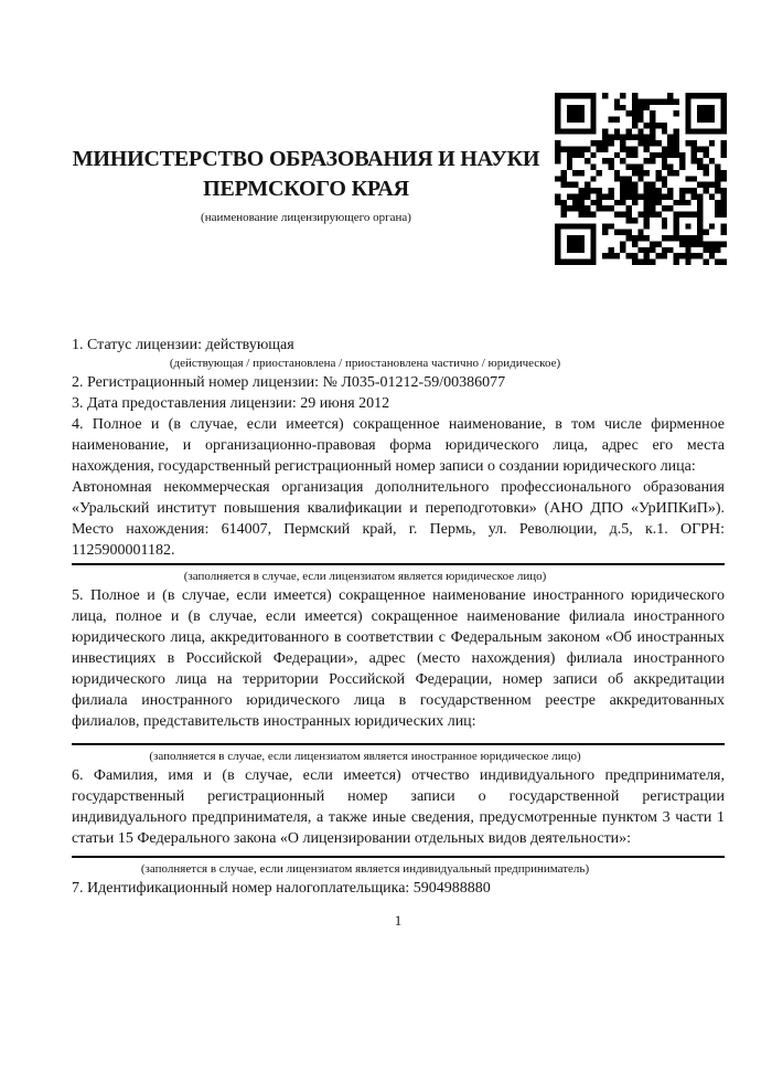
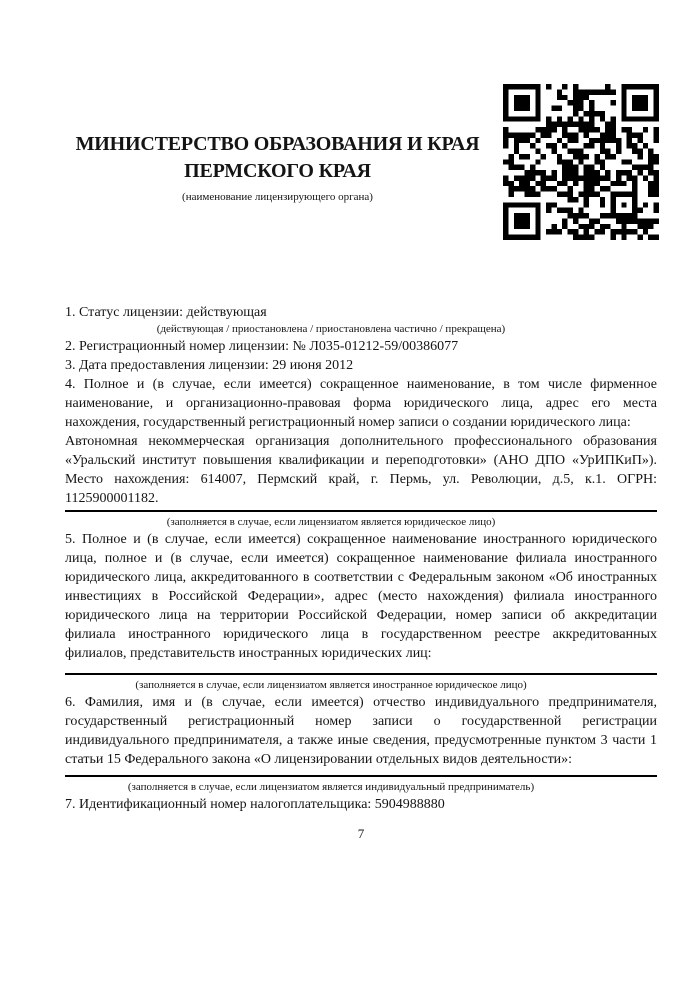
- МИНИСТЕРСТВО ОБРАЗОВАНИЯ И НАУКИ ПЕРМСКОГО КРАЯ
+ МИНИСТЕРСТВО ОБРАЗОВАНИЯ И КРАЯ ПЕРМСКОГО КРАЯ
  (наименование лицензирующего органа)
  1. Статус лицензии: действующая
- (действующая / приостановлена / приостановлена частично / юридическое)
+ (действующая / приостановлена / приостановлена частично / прекращена)
  2. Регистрационный номер лицензии: № Л035-01212-59/00386077
  3. Дата предоставления лицензии: 29 июня 2012
  4. Полное и (в случае, если имеется) сокращенное наименование, в том числе фирменное наименование, и организационно-правовая форма юридического лица, адрес его места нахождения, государственный регистрационный номер записи о создании юридического лица:
  Автономная некоммерческая организация дополнительного профессионального образования «Уральский институт повышения квалификации и переподготовки» (АНО ДПО «УрИПКиП»). Место нахождения: 614007, Пермский край, г. Пермь, ул. Революции, д.5, к.1. ОГРН: 1125900001182.
  (заполняется в случае, если лицензиатом является юридическое лицо)
  5. Полное и (в случае, если имеется) сокращенное наименование иностранного юридического лица, полное и (в случае, если имеется) сокращенное наименование филиала иностранного юридического лица, аккредитованного в соответствии с Федеральным законом «Об иностранных инвестициях в Российской Федерации», адрес (место нахождения) филиала иностранного юридического лица на территории Российской Федерации, номер записи об аккредитации филиала иностранного юридического лица в государственном реестре аккредитованных филиалов, представительств иностранных юридических лиц:
  (заполняется в случае, если лицензиатом является иностранное юридическое лицо)
  6. Фамилия, имя и (в случае, если имеется) отчество индивидуального предпринимателя, государственный регистрационный номер записи о государственной регистрации индивидуального предпринимателя, а также иные сведения, предусмотренные пунктом 3 части 1 статьи 15 Федерального закона «О лицензировании отдельных видов деятельности»:
  (заполняется в случае, если лицензиатом является индивидуальный предприниматель)
  7. Идентификационный номер налогоплательщика: 5904988880
- 1
+ 7
